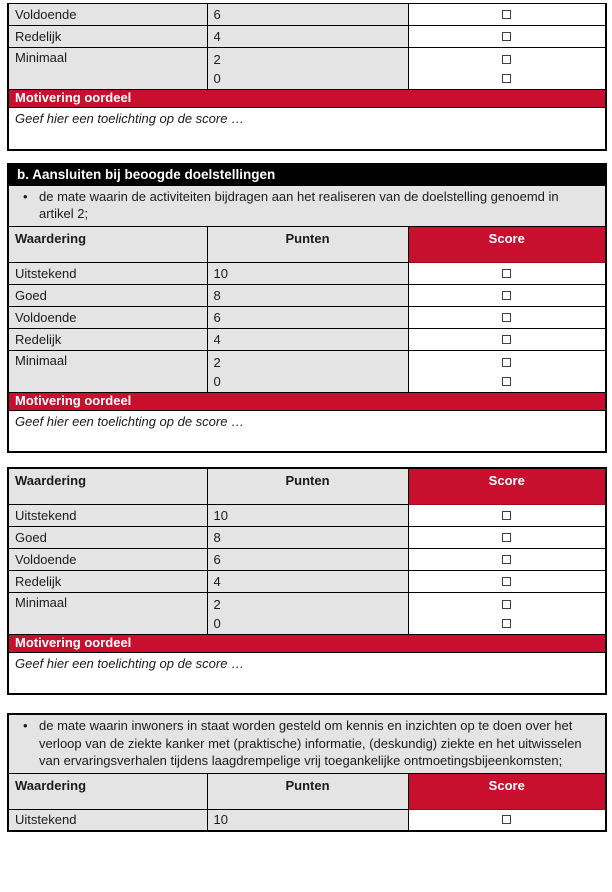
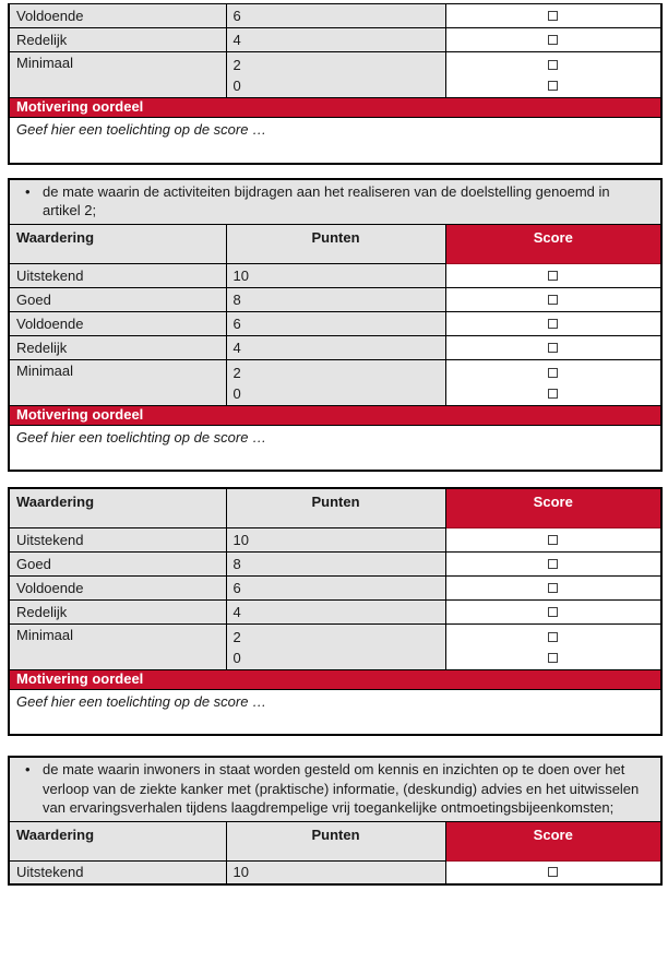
  Voldoende	6
  Redelijk	4
  Minimaal	2 0
  Motivering oordeel
  Geef hier een toelichting op de score …
- b. Aansluiten bij beoogde doelstellingen
  de mate waarin de activiteiten bijdragen aan het realiseren van de doelstelling genoemd in artikel 2;
  Waardering	Punten	Score
  Uitstekend	10
  Goed	8
  Voldoende	6
  Redelijk	4
  Minimaal	2 0
  Motivering oordeel
  Geef hier een toelichting op de score …
  Waardering	Punten	Score
  Uitstekend	10
  Goed	8
  Voldoende	6
  Redelijk	4
  Minimaal	2 0
  Motivering oordeel
  Geef hier een toelichting op de score …
- de mate waarin inwoners in staat worden gesteld om kennis en inzichten op te doen over het verloop van de ziekte kanker met (praktische) informatie, (deskundig) ziekte en het uitwisselen van ervaringsverhalen tijdens laagdrempelige vrij toegankelijke ontmoetingsbijeenkomsten;
+ de mate waarin inwoners in staat worden gesteld om kennis en inzichten op te doen over het verloop van de ziekte kanker met (praktische) informatie, (deskundig) advies en het uitwisselen van ervaringsverhalen tijdens laagdrempelige vrij toegankelijke ontmoetingsbijeenkomsten;
  Waardering	Punten	Score
  Uitstekend	10
